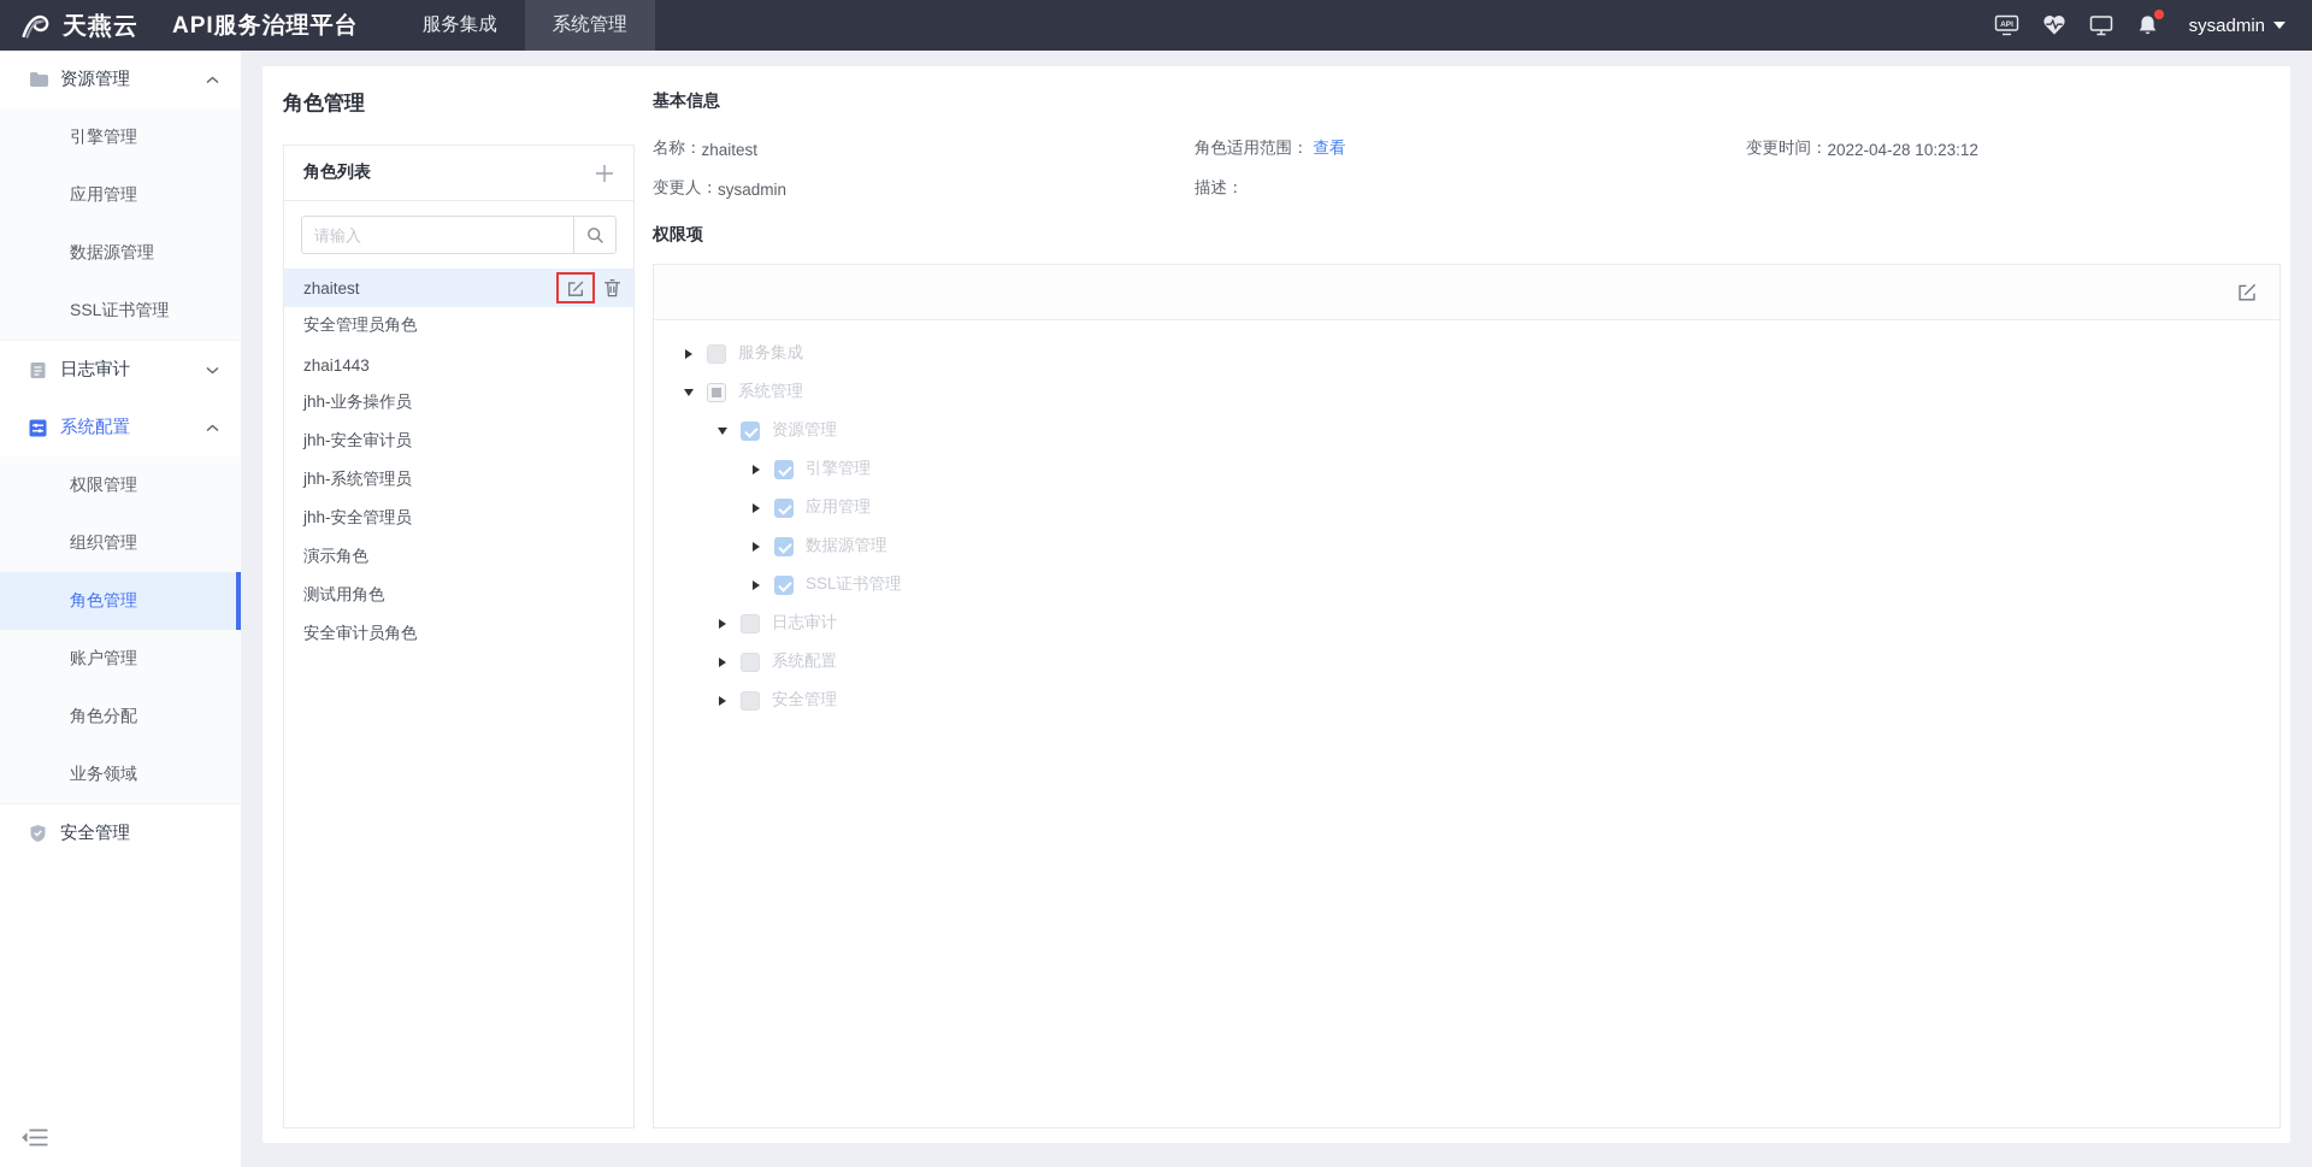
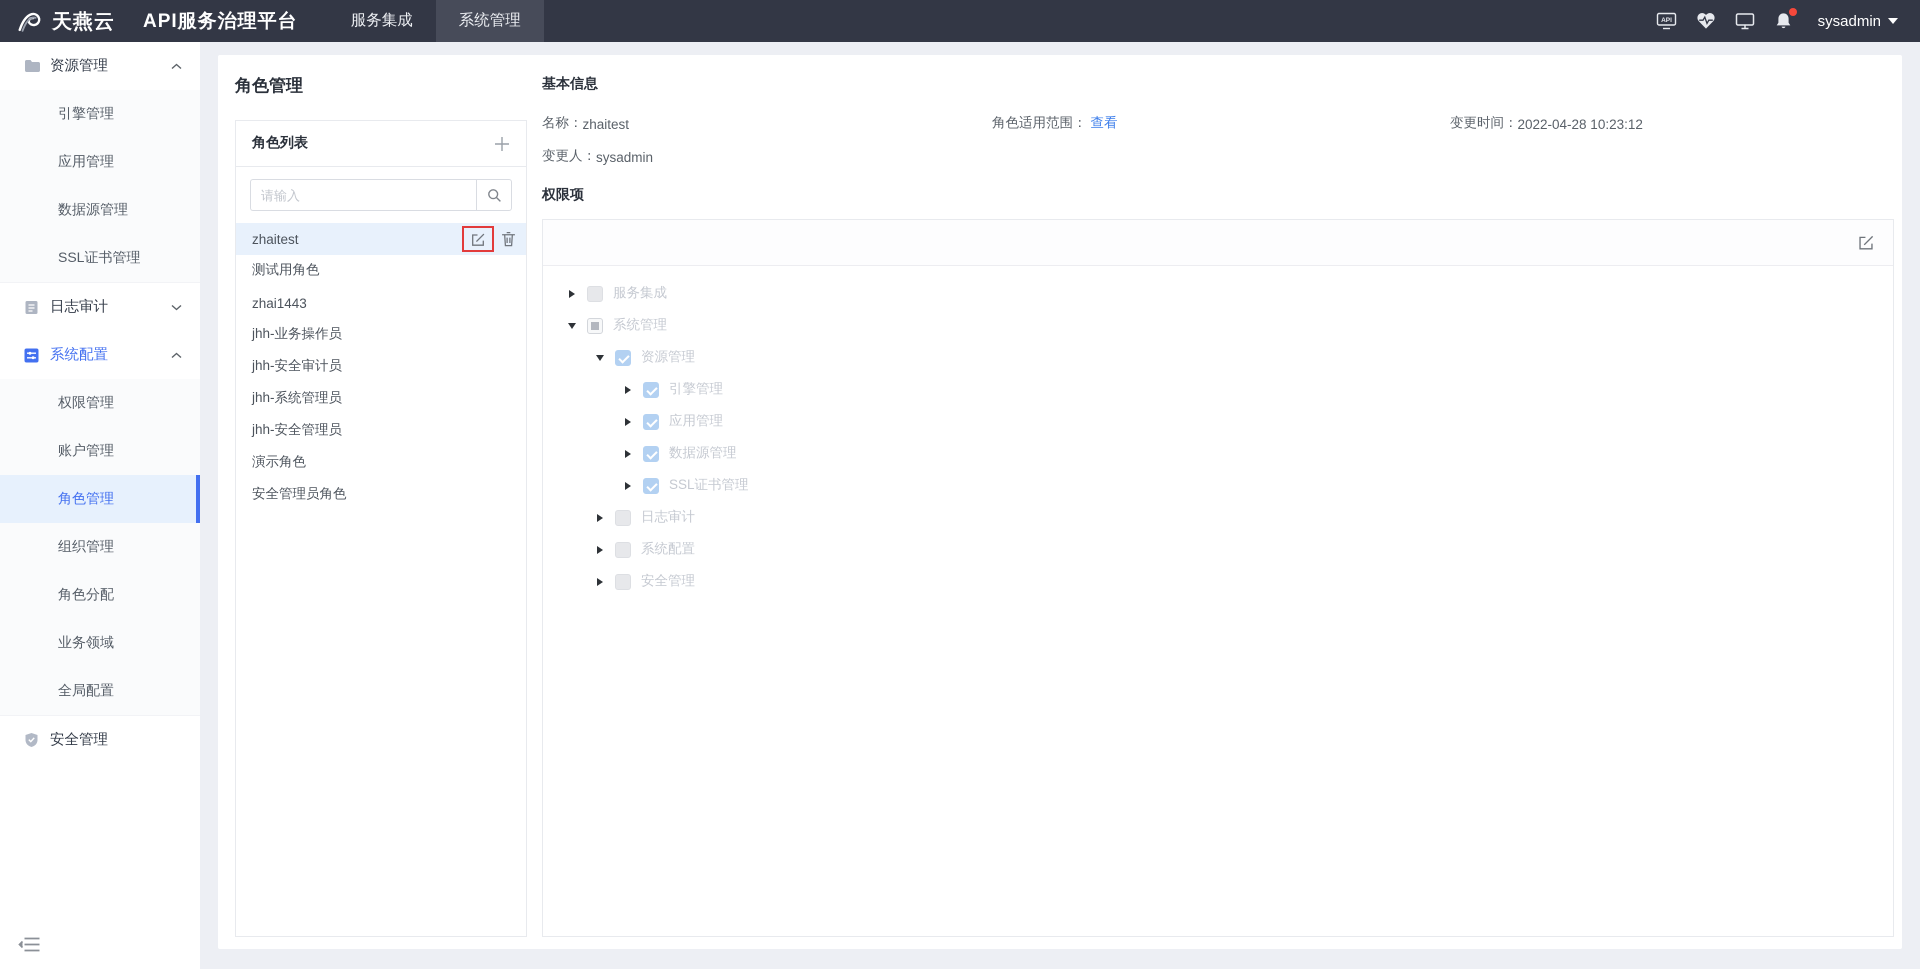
  天燕云
  API服务治理平台
  服务集成
  系统管理
  sysadmin
  资源管理
  引擎管理
  应用管理
  数据源管理
  SSL证书管理
  日志审计
  系统配置
  权限管理
- 组织管理
+ 账户管理
  角色管理
- 账户管理
+ 组织管理
  角色分配
  业务领域
+ 全局配置
  安全管理
  角色管理
  角色列表
  请输入
  zhaitest
- 安全管理员角色
+ 测试用角色
  zhai1443
  jhh-业务操作员
  jhh-安全审计员
  jhh-系统管理员
  jhh-安全管理员
  演示角色
- 测试用角色
+ 安全管理员角色
- 安全审计员角色
  基本信息
  名称：
  zhaitest
  角色适用范围：
  查看
  变更时间：
  2022-04-28 10:23:12
  变更人：
  sysadmin
- 描述：
  权限项
  服务集成
  系统管理
  资源管理
  引擎管理
  应用管理
  数据源管理
  SSL证书管理
  日志审计
  系统配置
  安全管理
